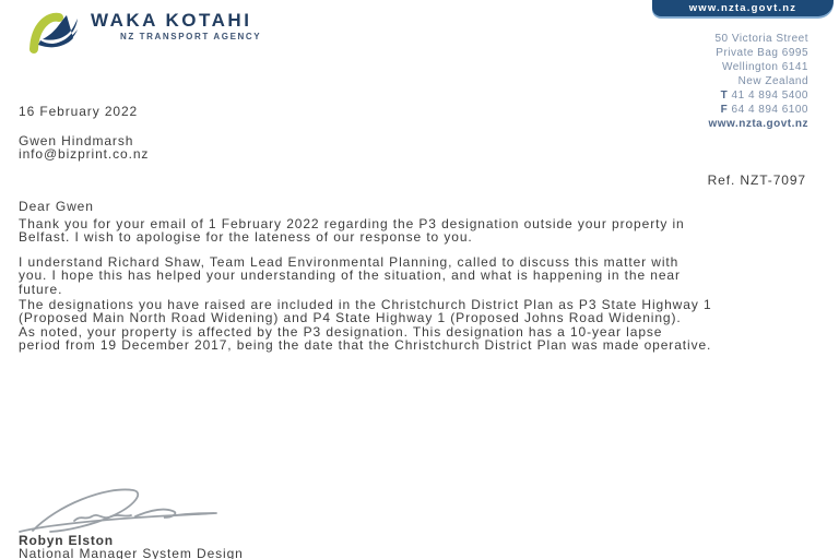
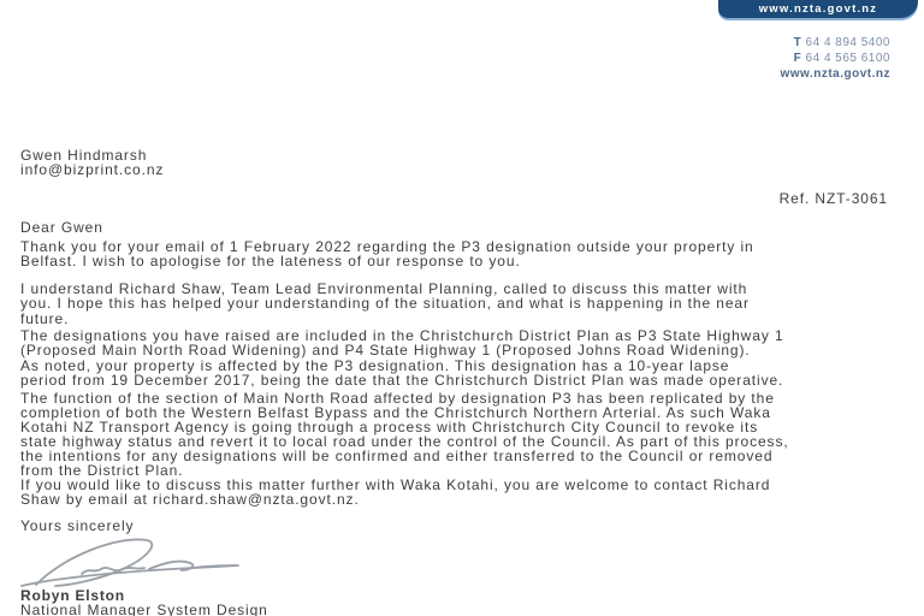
  www.nzta.govt.nz
- WAKA KOTAHI
- NZ TRANSPORT AGENCY
- 50 Victoria Street
- Private Bag 6995
- Wellington 6141
- New Zealand
- T 41 4 894 5400
+ T 64 4 894 5400
- F 64 4 894 6100
+ F 64 4 565 6100
  www.nzta.govt.nz
- 16 February 2022
  Gwen Hindmarsh
  info@bizprint.co.nz
- Ref. NZT-7097
+ Ref. NZT-3061
  Dear Gwen
  Thank you for your email of 1 February 2022 regarding the P3 designation outside your property in
  Belfast. I wish to apologise for the lateness of our response to you.
  I understand Richard Shaw, Team Lead Environmental Planning, called to discuss this matter with
  you. I hope this has helped your understanding of the situation, and what is happening in the near
  future.
  The designations you have raised are included in the Christchurch District Plan as P3 State Highway 1
  (Proposed Main North Road Widening) and P4 State Highway 1 (Proposed Johns Road Widening).
  As noted, your property is affected by the P3 designation. This designation has a 10-year lapse
  period from 19 December 2017, being the date that the Christchurch District Plan was made operative.
+ The function of the section of Main North Road affected by designation P3 has been replicated by the
+ completion of both the Western Belfast Bypass and the Christchurch Northern Arterial. As such Waka
+ Kotahi NZ Transport Agency is going through a process with Christchurch City Council to revoke its
+ state highway status and revert it to local road under the control of the Council. As part of this process,
+ the intentions for any designations will be confirmed and either transferred to the Council or removed
+ from the District Plan.
+ If you would like to discuss this matter further with Waka Kotahi, you are welcome to contact Richard
+ Shaw by email at richard.shaw@nzta.govt.nz.
+ Yours sincerely
  Robyn Elston
  National Manager System Design
